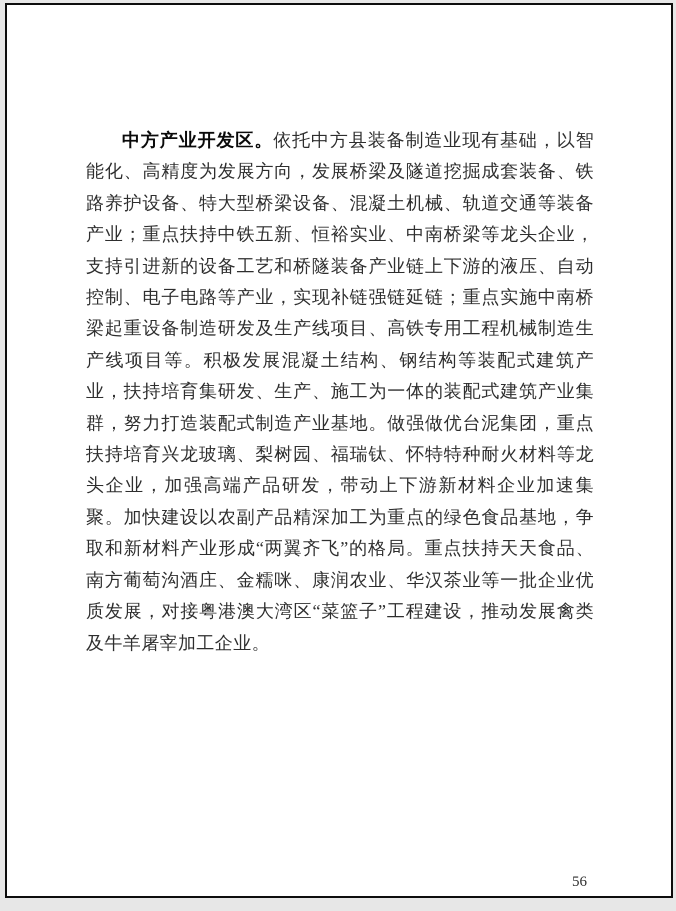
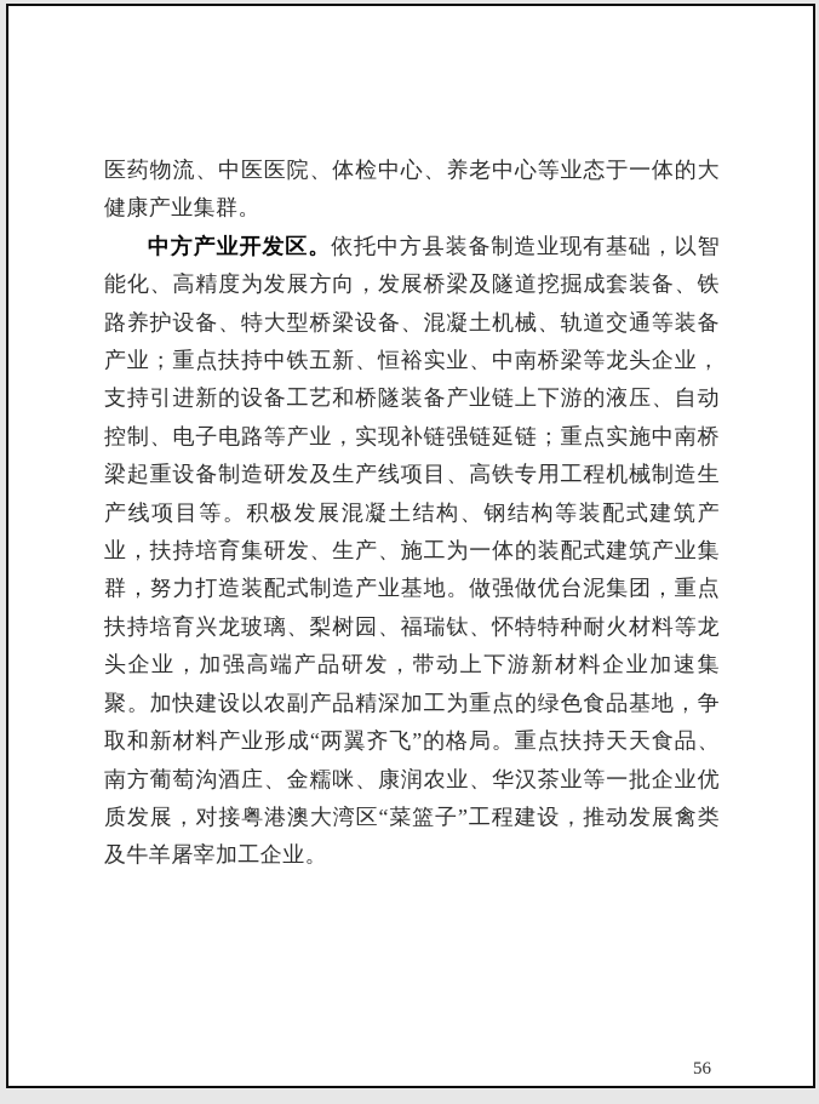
+ 医药物流、中医医院、体检中心、养老中心等业态于一体的大健康产业集群。
  中方产业开发区。依托中方县装备制造业现有基础，以智能化、高精度为发展方向，发展桥梁及隧道挖掘成套装备、铁路养护设备、特大型桥梁设备、混凝土机械、轨道交通等装备产业；重点扶持中铁五新、恒裕实业、中南桥梁等龙头企业，支持引进新的设备工艺和桥隧装备产业链上下游的液压、自动控制、电子电路等产业，实现补链强链延链；重点实施中南桥梁起重设备制造研发及生产线项目、高铁专用工程机械制造生产线项目等。积极发展混凝土结构、钢结构等装配式建筑产业，扶持培育集研发、生产、施工为一体的装配式建筑产业集群，努力打造装配式制造产业基地。做强做优台泥集团，重点扶持培育兴龙玻璃、梨树园、福瑞钛、怀特特种耐火材料等龙头企业，加强高端产品研发，带动上下游新材料企业加速集聚。加快建设以农副产品精深加工为重点的绿色食品基地，争取和新材料产业形成“两翼齐飞”的格局。重点扶持天天食品、南方葡萄沟酒庄、金糯咪、康润农业、华汉茶业等一批企业优质发展，对接粤港澳大湾区“菜篮子”工程建设，推动发展禽类及牛羊屠宰加工企业。
  56
